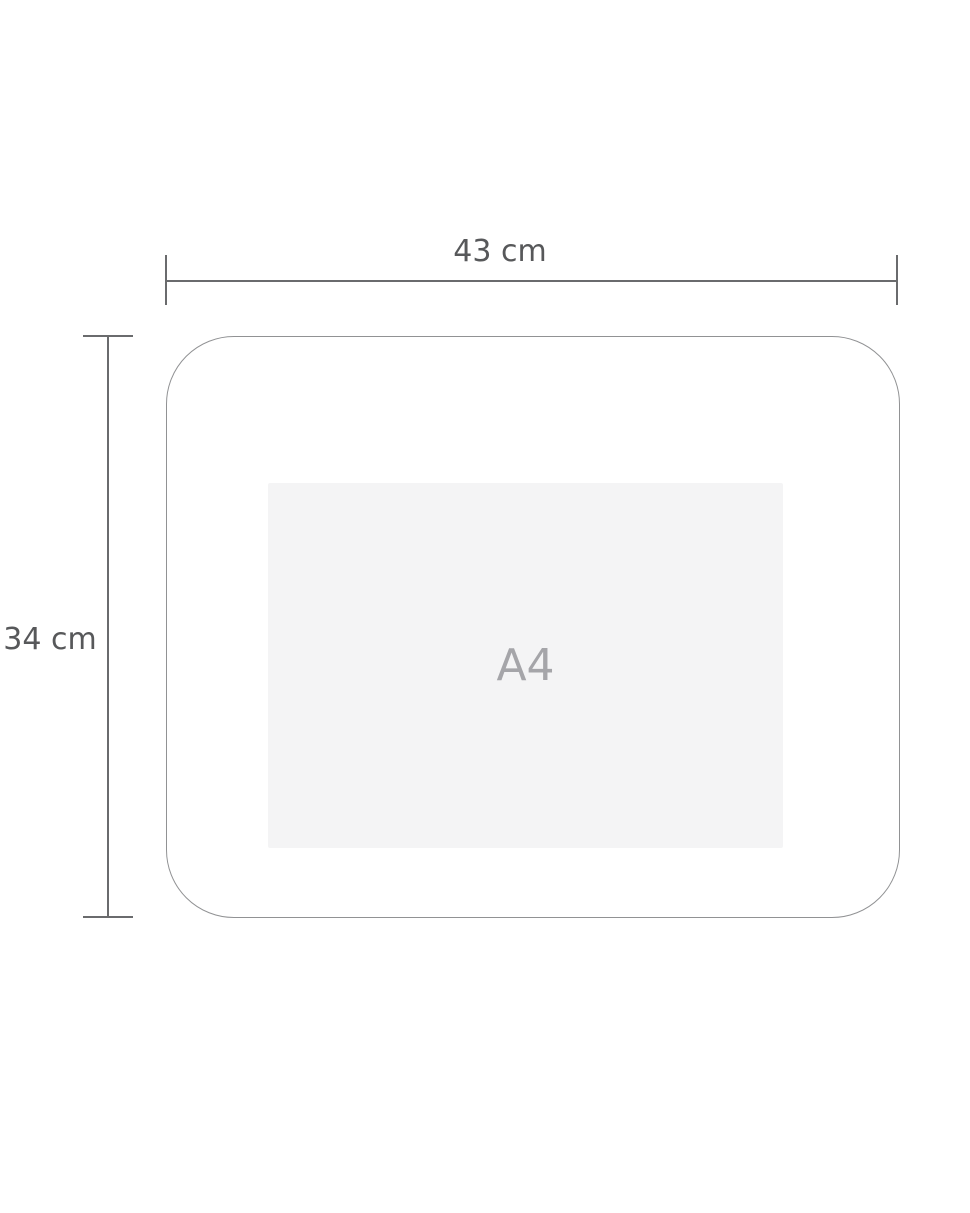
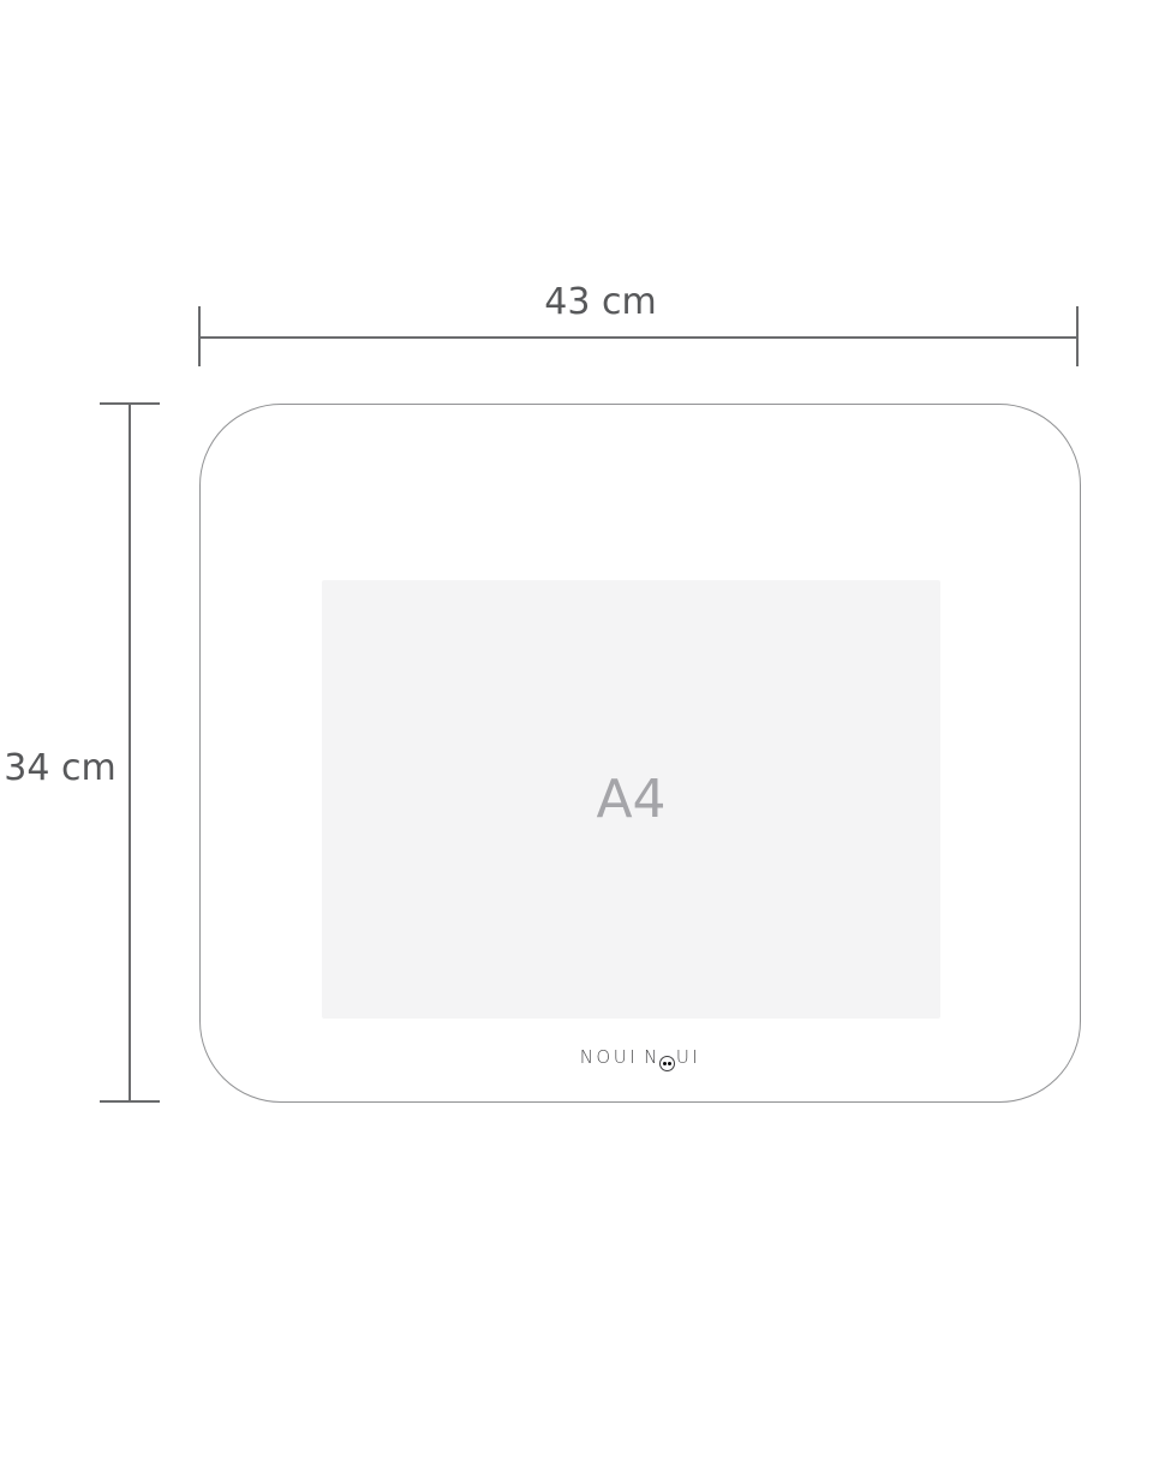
  43 cm
  34 cm
  A4
+ NOUI N UI
